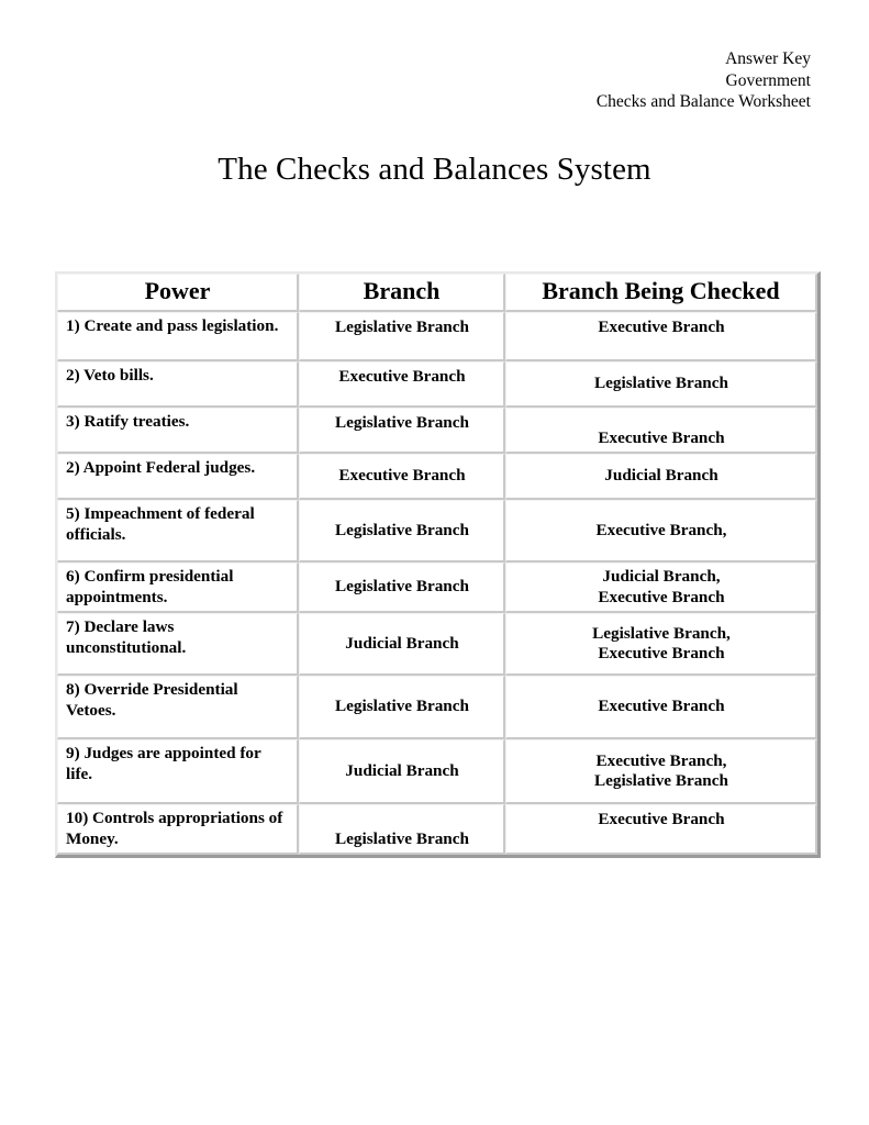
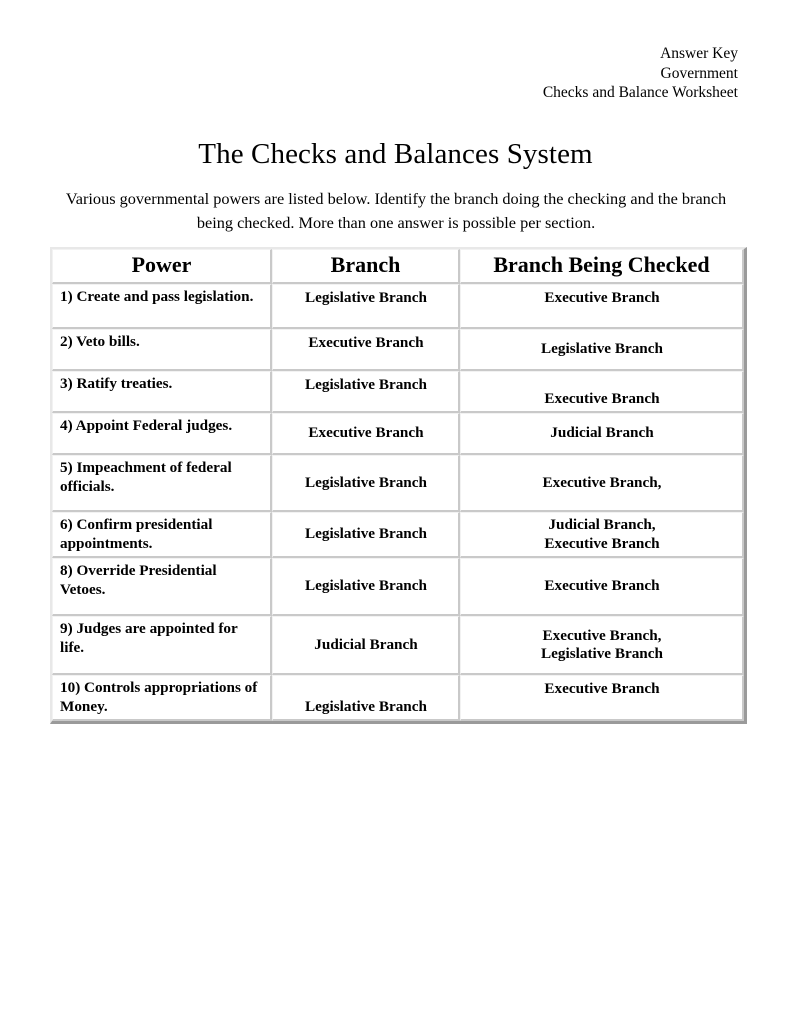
  Answer Key
  Government
  Checks and Balance Worksheet
  The Checks and Balances System
+ Various governmental powers are listed below. Identify the branch doing the checking and the branch being checked. More than one answer is possible per section.
  Power	Branch	Branch Being Checked
  1) Create and pass legislation.	Legislative Branch	Executive Branch
  2) Veto bills.	Executive Branch	Legislative Branch
  3) Ratify treaties.	Legislative Branch	Executive Branch
- 2) Appoint Federal judges.	Executive Branch	Judicial Branch
+ 4) Appoint Federal judges.	Executive Branch	Judicial Branch
  5) Impeachment of federal officials.	Legislative Branch	Executive Branch,
  6) Confirm presidential appointments.	Legislative Branch	Judicial Branch, Executive Branch
- 7) Declare laws unconstitutional.	Judicial Branch	Legislative Branch, Executive Branch
  8) Override Presidential Vetoes.	Legislative Branch	Executive Branch
  9) Judges are appointed for life.	Judicial Branch	Executive Branch, Legislative Branch
  10) Controls appropriations of Money.	Legislative Branch	Executive Branch
